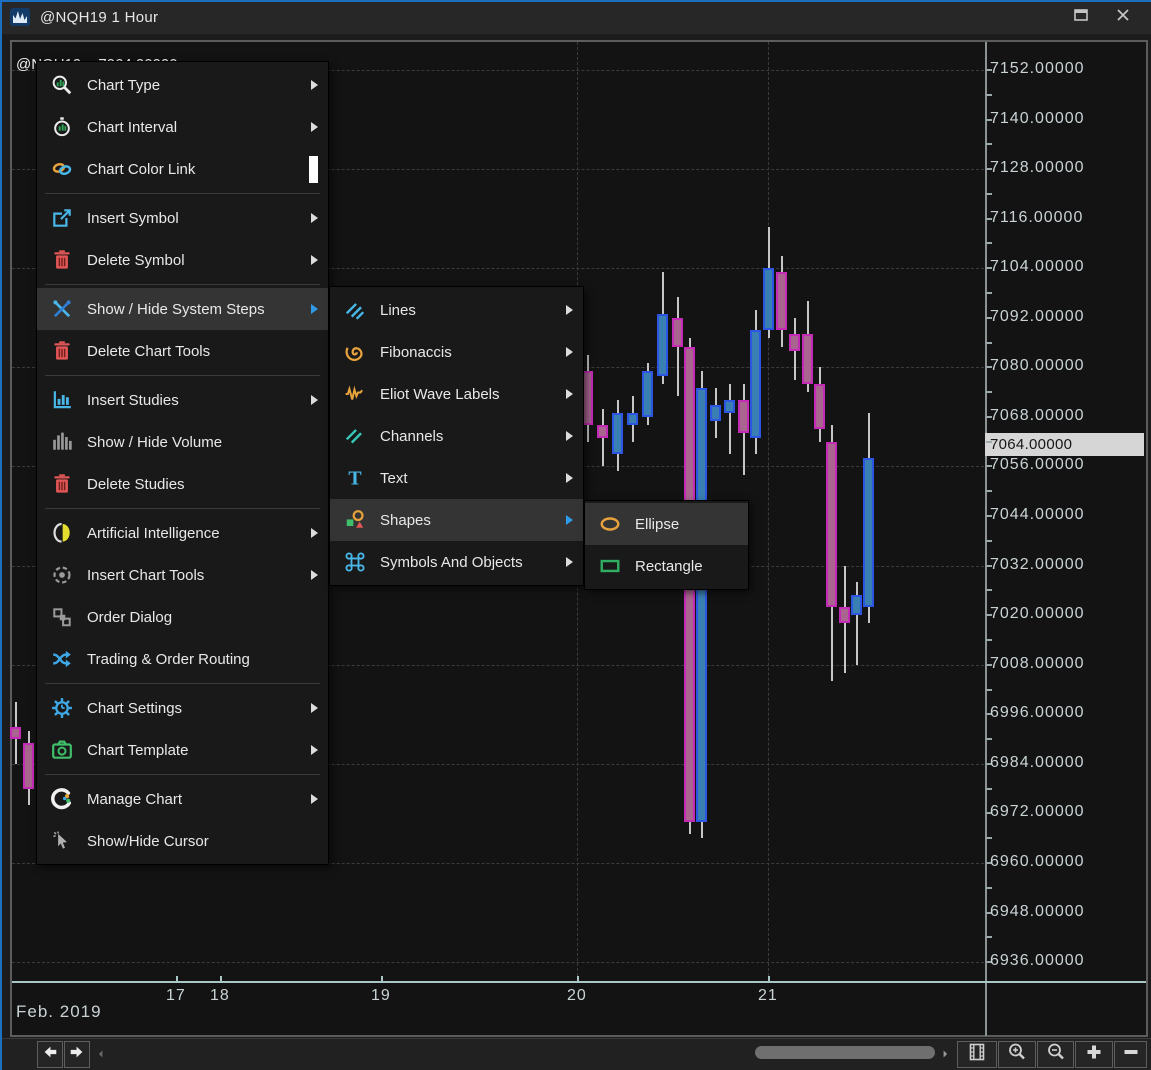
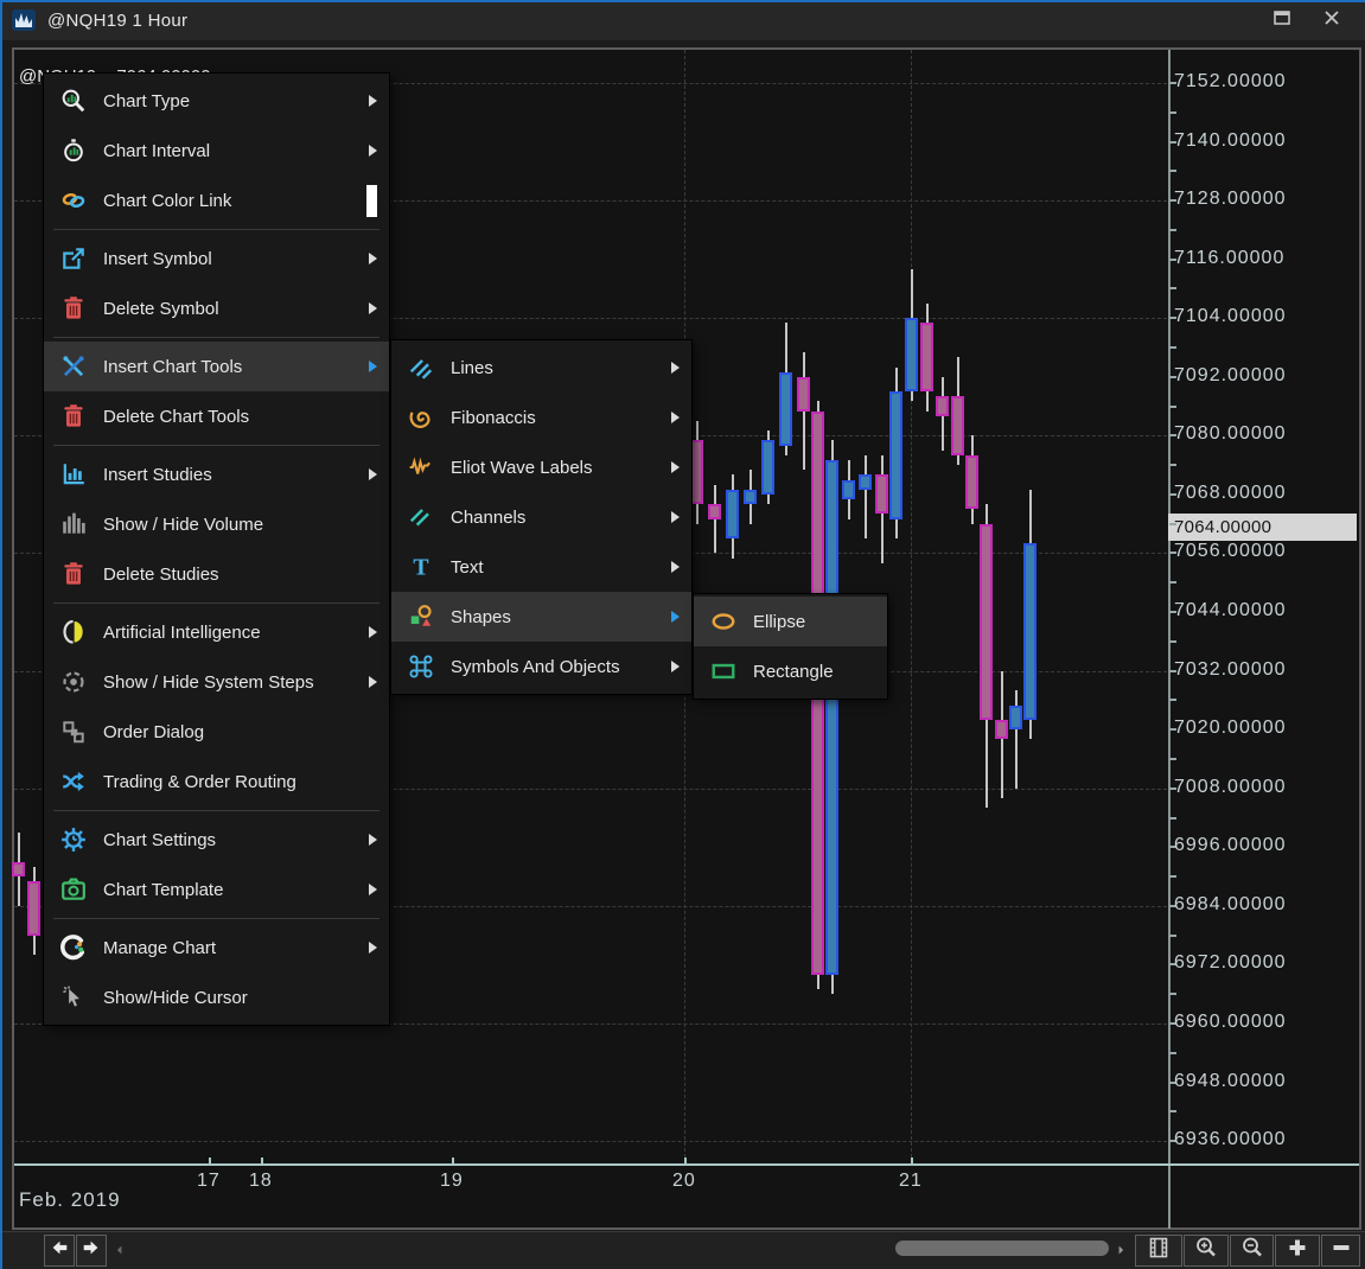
  @NQH19 1 Hour
  7064.00000
  7152.00000
  7140.00000
  7128.00000
  7116.00000
  7104.00000
  7092.00000
  7080.00000
  7068.00000
  7056.00000
  7044.00000
  7032.00000
  7020.00000
  7008.00000
  6996.00000
  6984.00000
  6972.00000
  6960.00000
  6948.00000
  6936.00000
  Feb. 2019
  17
  18
  19
  20
  21
  Chart Type
  Chart Interval
  Chart Color Link
  Insert Symbol
  Delete Symbol
- Show / Hide System Steps
+ Insert Chart Tools
  Delete Chart Tools
  Insert Studies
  Show / Hide Volume
  Delete Studies
  Artificial Intelligence
- Insert Chart Tools
+ Show / Hide System Steps
  Order Dialog
  Trading & Order Routing
  Chart Settings
  Chart Template
  Manage Chart
  Show/Hide Cursor
  Lines
  Fibonaccis
  Eliot Wave Labels
  Channels
  T
  Text
  Shapes
  Symbols And Objects
  Ellipse
  Rectangle
